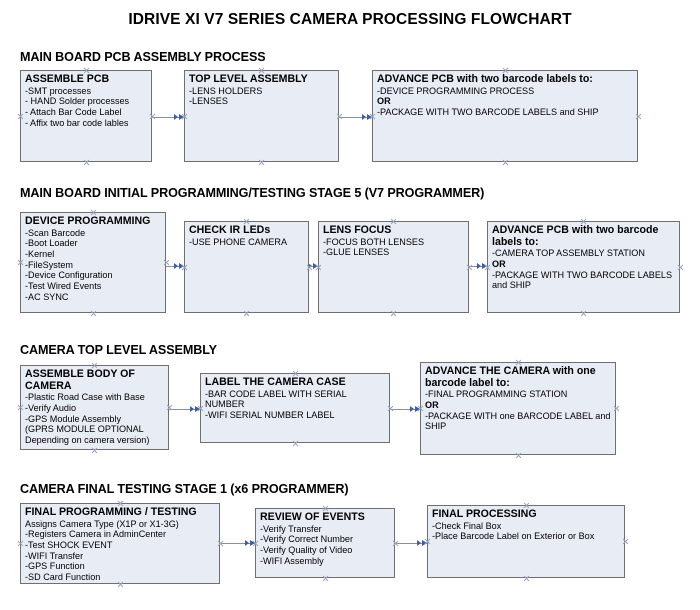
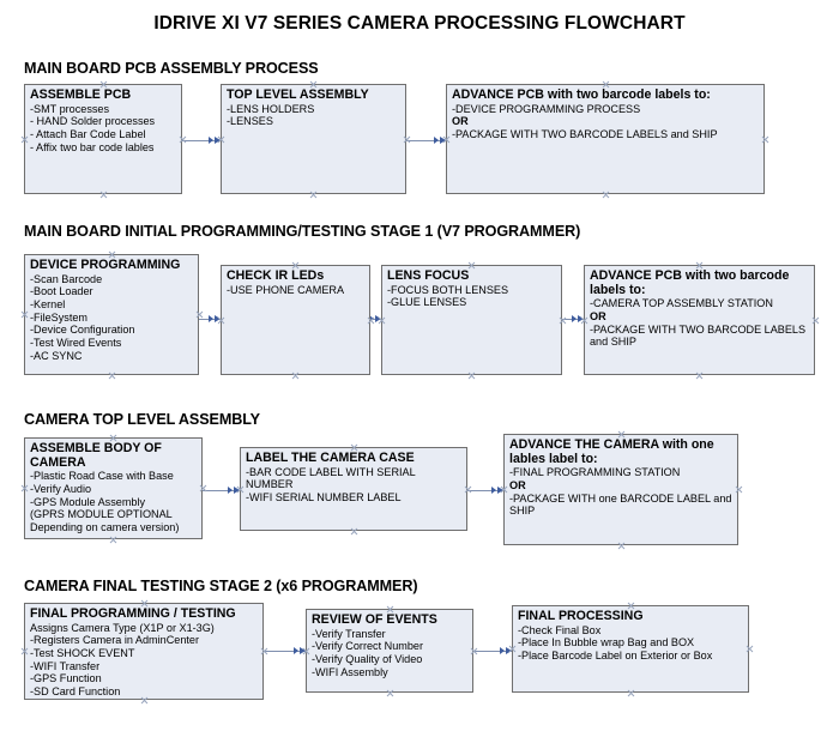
  IDRIVE XI V7 SERIES CAMERA PROCESSING FLOWCHART
  MAIN BOARD PCB ASSEMBLY PROCESS
- MAIN BOARD INITIAL PROGRAMMING/TESTING STAGE 5 (V7 PROGRAMMER)
+ MAIN BOARD INITIAL PROGRAMMING/TESTING STAGE 1 (V7 PROGRAMMER)
  CAMERA TOP LEVEL ASSEMBLY
- CAMERA FINAL TESTING STAGE 1 (x6 PROGRAMMER)
+ CAMERA FINAL TESTING STAGE 2 (x6 PROGRAMMER)
  ASSEMBLE PCB
  -SMT processes
  - HAND Solder processes
  - Attach Bar Code Label
  - Affix two bar code lables
  TOP LEVEL ASSEMBLY
  -LENS HOLDERS
  -LENSES
  ADVANCE PCB with two barcode labels to:
  -DEVICE PROGRAMMING PROCESS
  OR
  -PACKAGE WITH TWO BARCODE LABELS and SHIP
  DEVICE PROGRAMMING
  -Scan Barcode
  -Boot Loader
  -Kernel
  -FileSystem
  -Device Configuration
  -Test Wired Events
  -AC SYNC
  CHECK IR LEDs
  -USE PHONE CAMERA
  LENS FOCUS
  -FOCUS BOTH LENSES
  -GLUE LENSES
  ADVANCE PCB with two barcode labels to:
  -CAMERA TOP ASSEMBLY STATION
  OR
  -PACKAGE WITH TWO BARCODE LABELS and SHIP
  ASSEMBLE BODY OF CAMERA
  -Plastic Road Case with Base
  -Verify Audio
  -GPS Module Assembly
  (GPRS MODULE OPTIONAL
  Depending on camera version)
  LABEL THE CAMERA CASE
  -BAR CODE LABEL WITH SERIAL NUMBER
  -WIFI SERIAL NUMBER LABEL
- ADVANCE THE CAMERA with one barcode label to:
+ ADVANCE THE CAMERA with one lables label to:
  -FINAL PROGRAMMING STATION
  OR
  -PACKAGE WITH one BARCODE LABEL and SHIP
  FINAL PROGRAMMING / TESTING
  Assigns Camera Type (X1P or X1-3G)
  -Registers Camera in AdminCenter
  -Test SHOCK EVENT
  -WIFI Transfer
  -GPS Function
  -SD Card Function
  REVIEW OF EVENTS
  -Verify Transfer
  -Verify Correct Number
  -Verify Quality of Video
  -WIFI Assembly
  FINAL PROCESSING
  -Check Final Box
+ -Place In Bubble wrap Bag and BOX
  -Place Barcode Label on Exterior or Box
